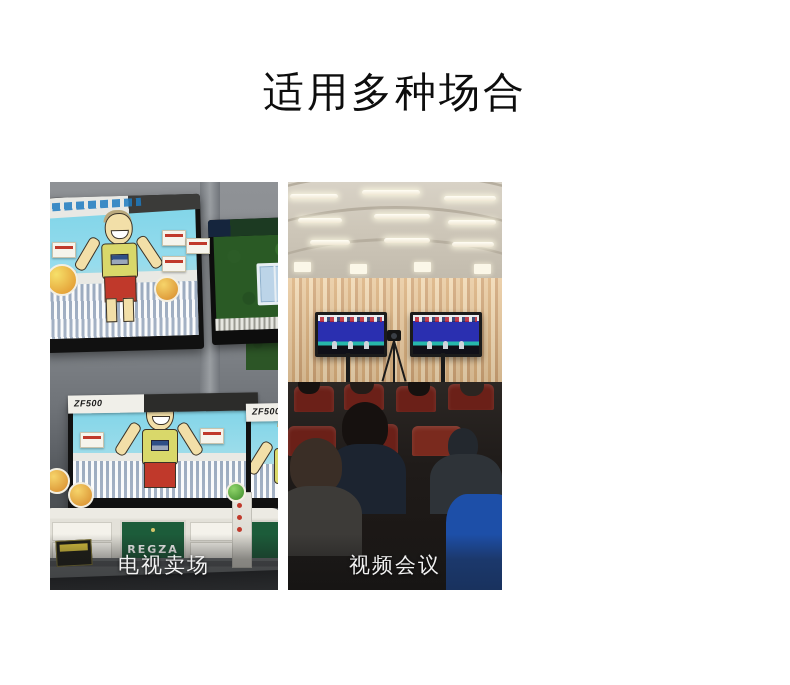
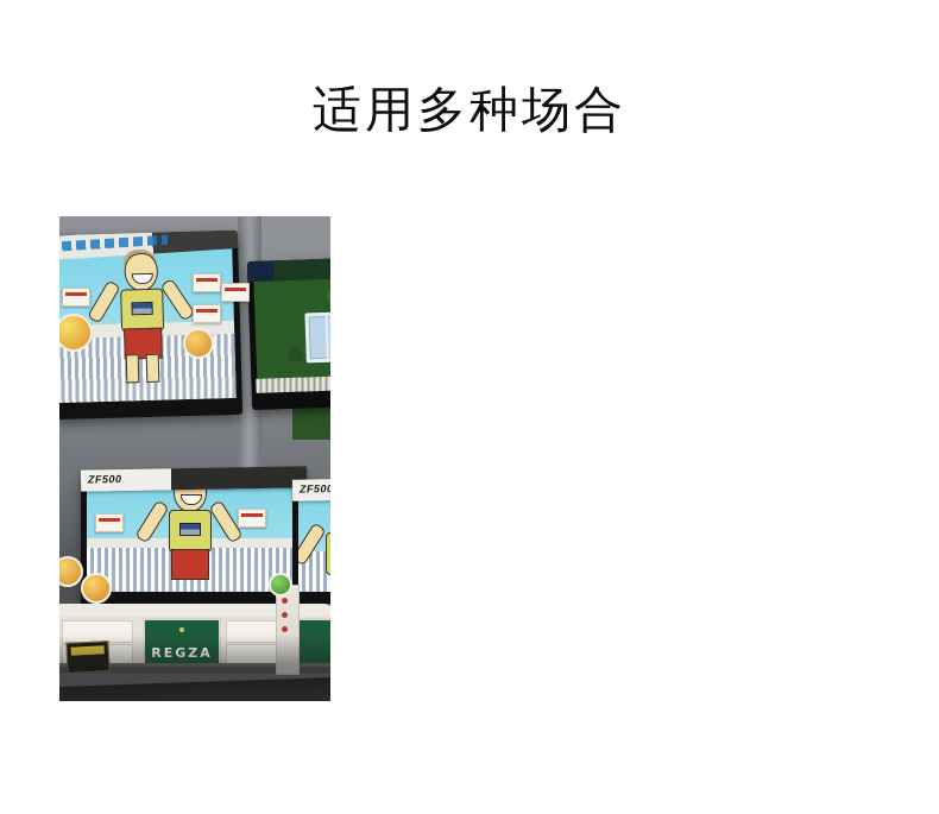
  适用多种场合
  ZF500
  ZF500
- 电视卖场
- 视频会议
